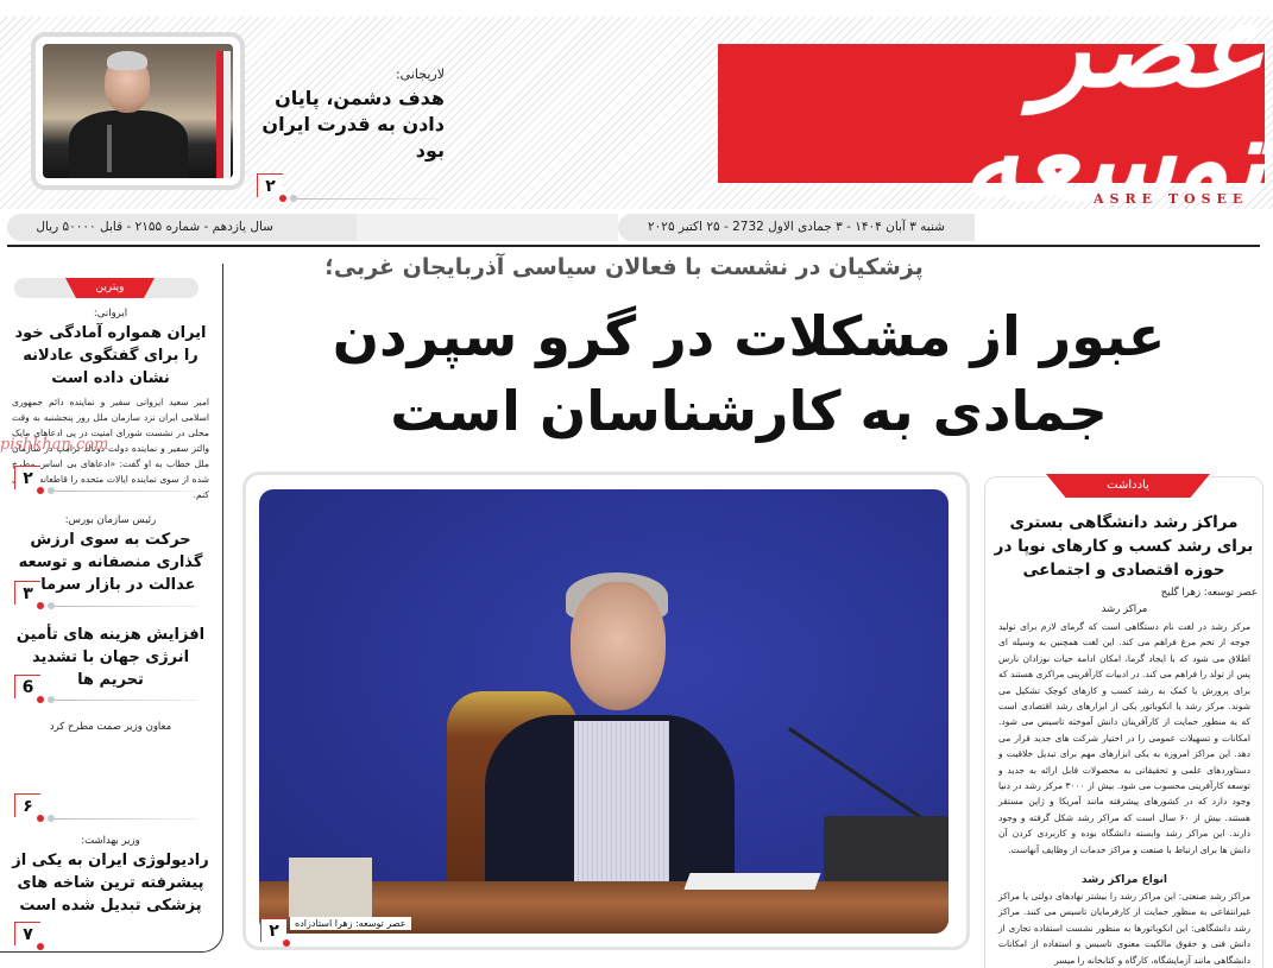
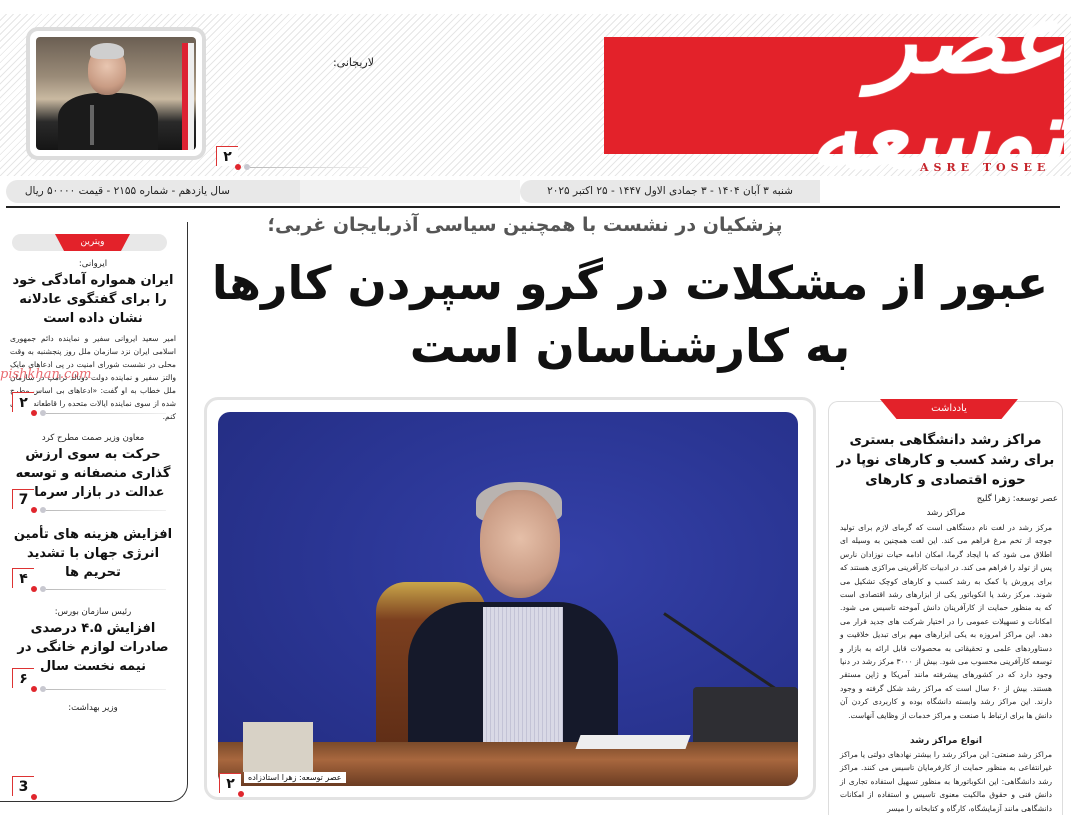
  عصر توسعه
  ASRE TOSEE
  لاریجانی:
- هدف دشمن، پایان دادن به قدرت ایران بود
  ۲
- سال یازدهم - شماره ۲۱۵۵ - قابل ۵۰۰۰۰ ریال
+ سال یازدهم - شماره ۲۱۵۵ - قیمت ۵۰۰۰۰ ریال
- شنبه ۳ آبان ۱۴۰۴ - ۳ جمادی الاول 2732 - ۲۵ اکتبر ۲۰۲۵
+ شنبه ۳ آبان ۱۴۰۴ - ۳ جمادی الاول ۱۴۴۷ - ۲۵ اکتبر ۲۰۲۵
- پزشکیان در نشست با فعالان سیاسی آذربایجان غربی؛
+ پزشکیان در نشست با همچنین سیاسی آذربایجان غربی؛
- عبور از مشکلات در گرو سپردن جمادی به کارشناسان است
+ عبور از مشکلات در گرو سپردن کارها به کارشناسان است
  عصر توسعه: زهرا استادزاده
  ۲
  ویترین
  ایروانی:
  ایران همواره آمادگی خود را برای گفتگوی عادلانه نشان داده است
  امیر سعید ایروانی سفیر و نماینده دائم جمهوری اسلامی ایران نزد سازمان ملل روز پنجشنبه به وقت محلی در نشست شورای امنیت در پی ادعاهای مایک والتز سفیر و نماینده دولت دونالد ترامپ در سازمان ملل خطاب به او گفت: «ادعاهای بی اساس مطرح شده از سوی نماینده ایالات متحده را قاطعانه کنم.
  pishkhan.com
  ۲
- رئیس سازمان بورس:
+ معاون وزیر صمت مطرح کرد
  حرکت به سوی ارزش گذاری منصفانه و توسعه عدالت در بازار سرما
- ۳
+ 7
  افزایش هزینه های تأمین انرژی جهان با تشدید تحریم ها
- 6
+ ۴
- معاون وزیر صمت مطرح کرد
+ رئیس سازمان بورس:
+ افزایش ۴.۵ درصدی صادرات لوازم خانگی در نیمه نخست سال
  ۶
  وزیر بهداشت:
- رادیولوژی ایران به یکی از پیشرفته ترین شاخه های پزشکی تبدیل شده است
- ۷
+ 3
  یادداشت
- مراکز رشد دانشگاهی بستری برای رشد کسب و کارهای نوپا در حوزه اقتصادی و اجتماعی
+ مراکز رشد دانشگاهی بستری برای رشد کسب و کارهای نوپا در حوزه اقتصادی و کارهای
  عصر توسعه: زهرا گلیج
  مراکز رشد
- مرکز رشد در لغت نام دستگاهی است که گرمای لازم برای تولید جوجه از تخم مرغ فراهم می کند. این لغت همچنین به وسیله ای اطلاق می شود که با ایجاد گرما، امکان ادامه حیات نوزادان نارس پس از تولد را فراهم می کند. در ادبیات کارآفرینی مراکزی هستند که برای پرورش یا کمک به رشد کسب و کارهای کوچک تشکیل می شوند. مرکز رشد یا انکوباتور یکی از ابزارهای رشد اقتصادی است که به منظور حمایت از کارآفرینان دانش آموخته تاسیس می شود. امکانات و تسهیلات عمومی را در اختیار شرکت های جدید قرار می دهد. این مراکز امروزه به یکی ابزارهای مهم برای تبدیل خلاقیت و دستاوردهای علمی و تحقیقاتی به محصولات قابل ارائه به جدید و توسعه کارآفرینی محسوب می شود. بیش از ۳۰۰۰ مرکز رشد در دنیا وجود دارد که در کشورهای پیشرفته مانند آمریکا و ژاپن مستقر هستند. بیش از ۶۰ سال است که مراکز رشد شکل گرفته و وجود دارند. این مراکز رشد وابسته دانشگاه بوده و کاربردی کردن آن دانش ها برای ارتباط با صنعت و مراکز خدمات از وظایف آنهاست.
+ مرکز رشد در لغت نام دستگاهی است که گرمای لازم برای تولید جوجه از تخم مرغ فراهم می کند. این لغت همچنین به وسیله ای اطلاق می شود که با ایجاد گرما، امکان ادامه حیات نوزادان نارس پس از تولد را فراهم می کند. در ادبیات کارآفرینی مراکزی هستند که برای پرورش یا کمک به رشد کسب و کارهای کوچک تشکیل می شوند. مرکز رشد یا انکوباتور یکی از ابزارهای رشد اقتصادی است که به منظور حمایت از کارآفرینان دانش آموخته تاسیس می شود. امکانات و تسهیلات عمومی را در اختیار شرکت های جدید قرار می دهد. این مراکز امروزه به یکی ابزارهای مهم برای تبدیل خلاقیت و دستاوردهای علمی و تحقیقاتی به محصولات قابل ارائه به بازار و توسعه کارآفرینی محسوب می شود. بیش از ۳۰۰۰ مرکز رشد در دنیا وجود دارد که در کشورهای پیشرفته مانند آمریکا و ژاپن مستقر هستند. بیش از ۶۰ سال است که مراکز رشد شکل گرفته و وجود دارند. این مراکز رشد وابسته دانشگاه بوده و کاربردی کردن آن دانش ها برای ارتباط با صنعت و مراکز خدمات از وظایف آنهاست.
  انواع مراکز رشد
- مراکز رشد صنعتی: این مراکز رشد را بیشتر نهادهای دولتی یا مراکز غیرانتفاعی به منظور حمایت از کارفرمایان تاسیس می کنند. مراکز رشد دانشگاهی: این انکوباتورها به منظور نشست استفاده تجاری از دانش فنی و حقوق مالکیت معنوی تاسیس و استفاده از امکانات دانشگاهی مانند آزمایشگاه، کارگاه و کتابخانه را میسر
+ مراکز رشد صنعتی: این مراکز رشد را بیشتر نهادهای دولتی یا مراکز غیرانتفاعی به منظور حمایت از کارفرمایان تاسیس می کنند. مراکز رشد دانشگاهی: این انکوباتورها به منظور تسهیل استفاده تجاری از دانش فنی و حقوق مالکیت معنوی تاسیس و استفاده از امکانات دانشگاهی مانند آزمایشگاه، کارگاه و کتابخانه را میسر
